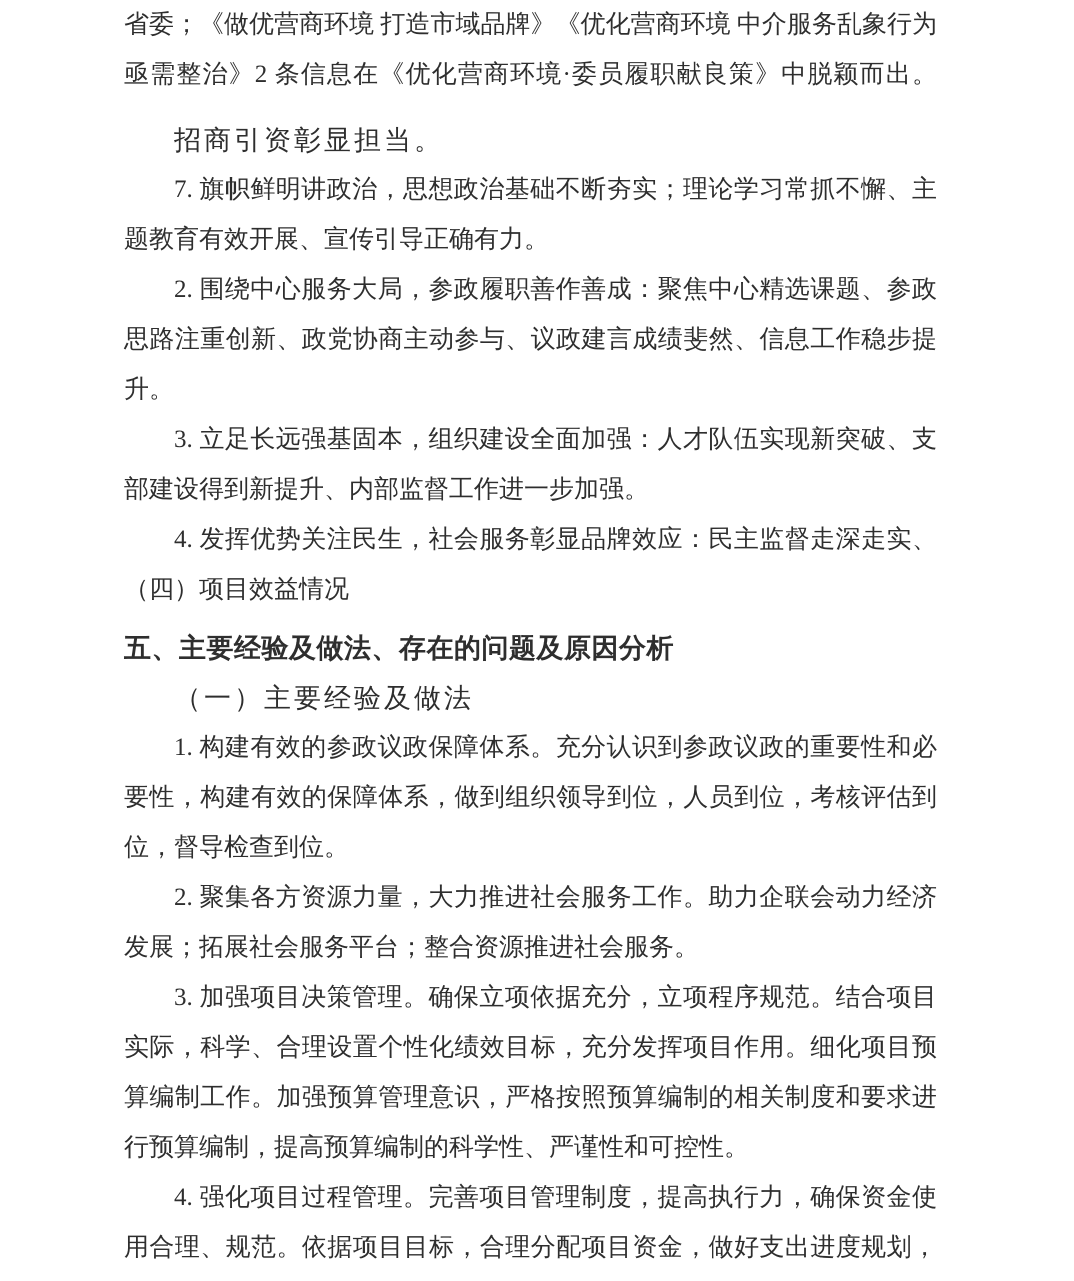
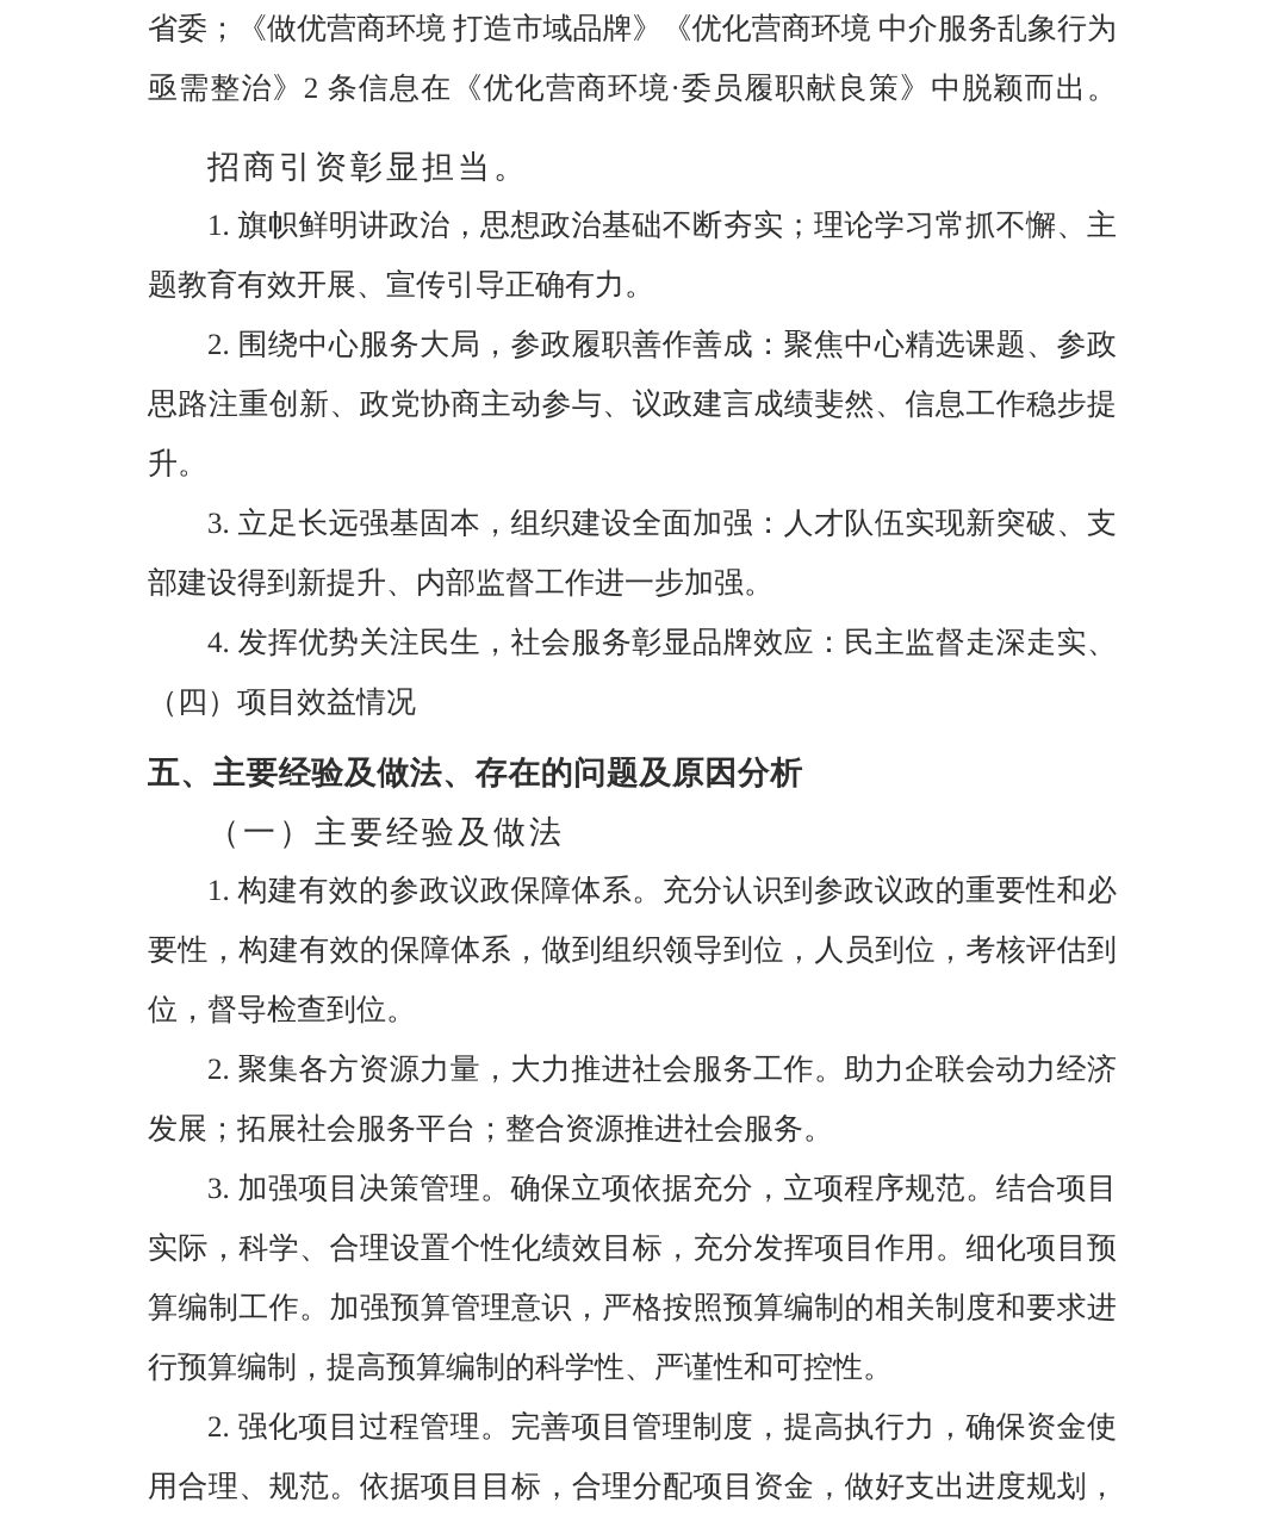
  省委；《做优营商环境 打造市域品牌》《优化营商环境 中介服务乱象行为
  亟需整治》2 条信息在《优化营商环境·委员履职献良策》中脱颖而出。
  招商引资彰显担当。
- 7. 旗帜鲜明讲政治，思想政治基础不断夯实；理论学习常抓不懈、主
+ 1. 旗帜鲜明讲政治，思想政治基础不断夯实；理论学习常抓不懈、主
  题教育有效开展、宣传引导正确有力。
  2. 围绕中心服务大局，参政履职善作善成：聚焦中心精选课题、参政
  思路注重创新、政党协商主动参与、议政建言成绩斐然、信息工作稳步提
  升。
  3. 立足长远强基固本，组织建设全面加强：人才队伍实现新突破、支
  部建设得到新提升、内部监督工作进一步加强。
  4. 发挥优势关注民生，社会服务彰显品牌效应：民主监督走深走实、
  （四）项目效益情况
  五、主要经验及做法、存在的问题及原因分析
  （一）主要经验及做法
  1. 构建有效的参政议政保障体系。充分认识到参政议政的重要性和必
  要性，构建有效的保障体系，做到组织领导到位，人员到位，考核评估到
  位，督导检查到位。
  2. 聚集各方资源力量，大力推进社会服务工作。助力企联会动力经济
  发展；拓展社会服务平台；整合资源推进社会服务。
  3. 加强项目决策管理。确保立项依据充分，立项程序规范。结合项目
  实际，科学、合理设置个性化绩效目标，充分发挥项目作用。细化项目预
  算编制工作。加强预算管理意识，严格按照预算编制的相关制度和要求进
  行预算编制，提高预算编制的科学性、严谨性和可控性。
- 4. 强化项目过程管理。完善项目管理制度，提高执行力，确保资金使
+ 2. 强化项目过程管理。完善项目管理制度，提高执行力，确保资金使
  用合理、规范。依据项目目标，合理分配项目资金，做好支出进度规划，
